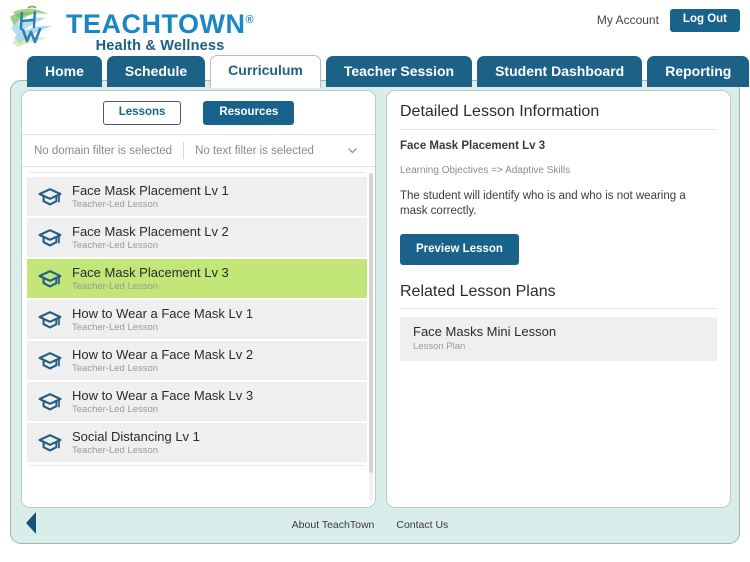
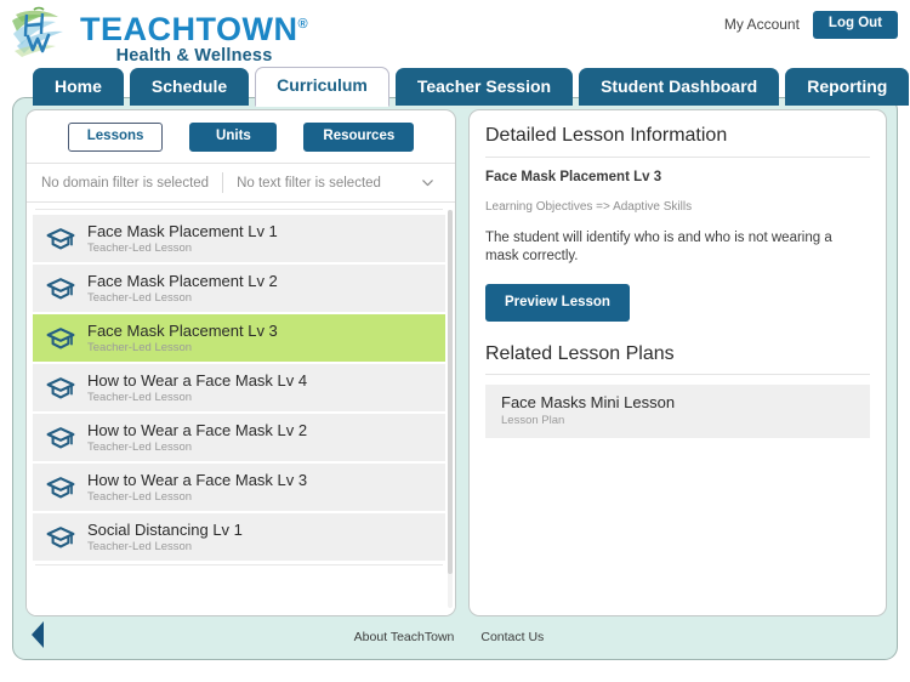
  TEACHTOWN®
  Health & Wellness
  My Account
  Log Out
  Home
  Schedule
  Curriculum
  Teacher Session
  Student Dashboard
  Reporting
  Lessons
+ Units
  Resources
  No domain filter is selected
  No text filter is selected
  Face Mask Placement Lv 1
  Teacher-Led Lesson
  Face Mask Placement Lv 2
  Teacher-Led Lesson
  Face Mask Placement Lv 3
  Teacher-Led Lesson
- How to Wear a Face Mask Lv 1
+ How to Wear a Face Mask Lv 4
  Teacher-Led Lesson
  How to Wear a Face Mask Lv 2
  Teacher-Led Lesson
  How to Wear a Face Mask Lv 3
  Teacher-Led Lesson
  Social Distancing Lv 1
  Teacher-Led Lesson
  Detailed Lesson Information
  Face Mask Placement Lv 3
  Learning Objectives => Adaptive Skills
  The student will identify who is and who is not wearing a mask correctly.
  Preview Lesson
  Related Lesson Plans
  Face Masks Mini Lesson
  Lesson Plan
  About TeachTown
  Contact Us
